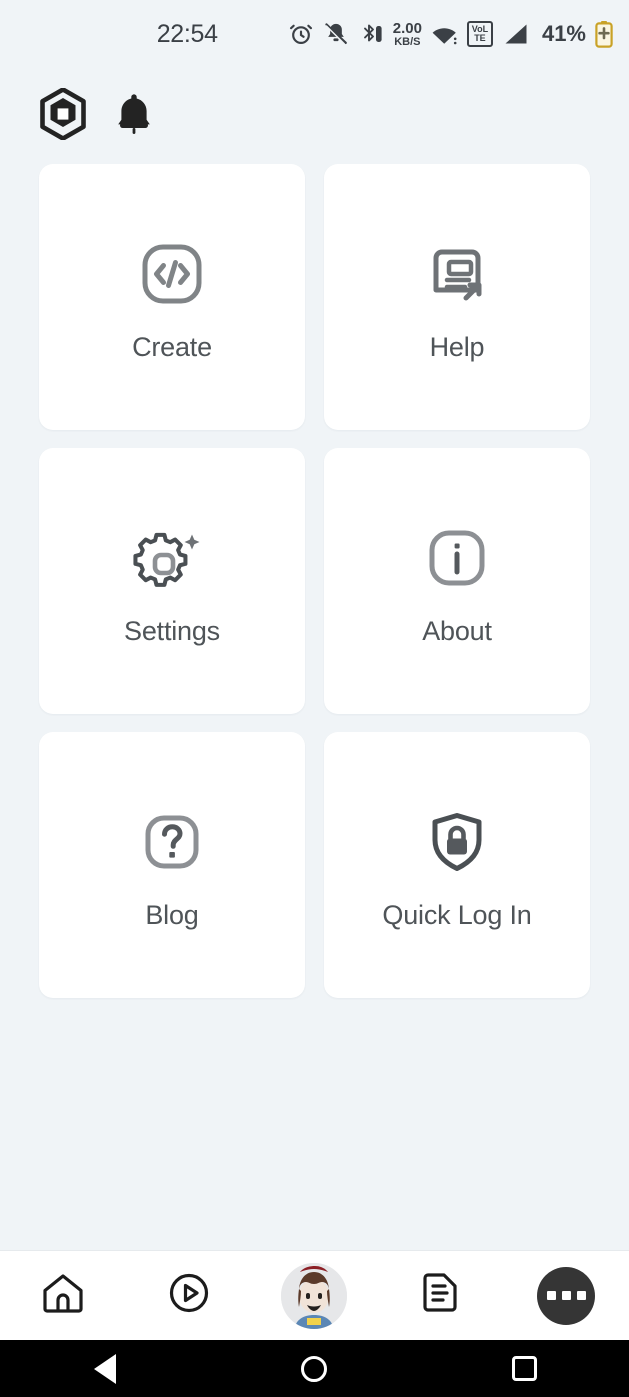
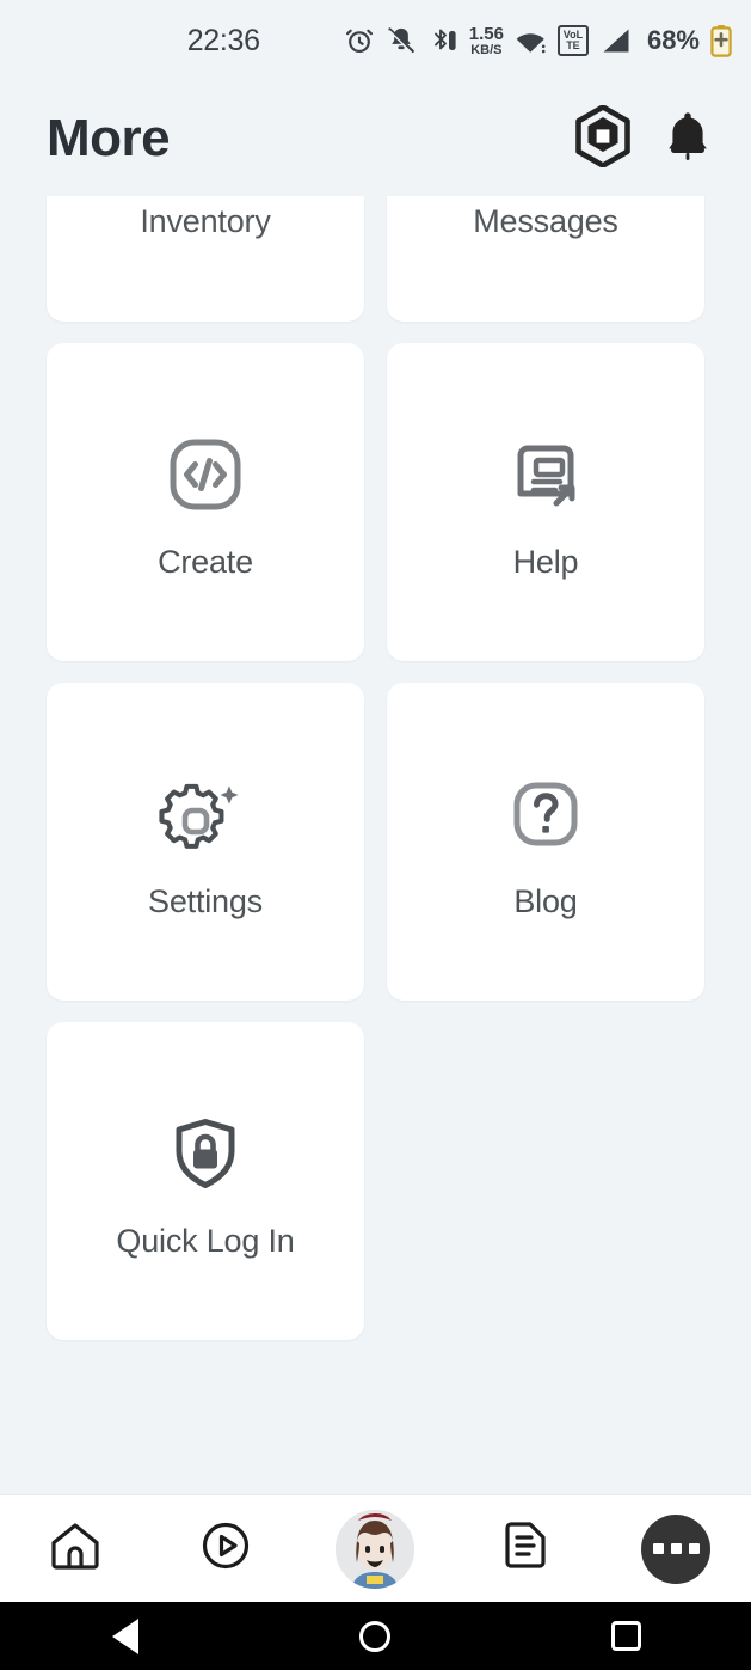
- 22:54
+ 22:36
- 2.00
+ 1.56
  KB/S
  VoL
  TE
- 41%
+ 68%
+ More
+ Inventory
+ Messages
  Create
  Help
  Settings
- About
  Blog
  Quick Log In
